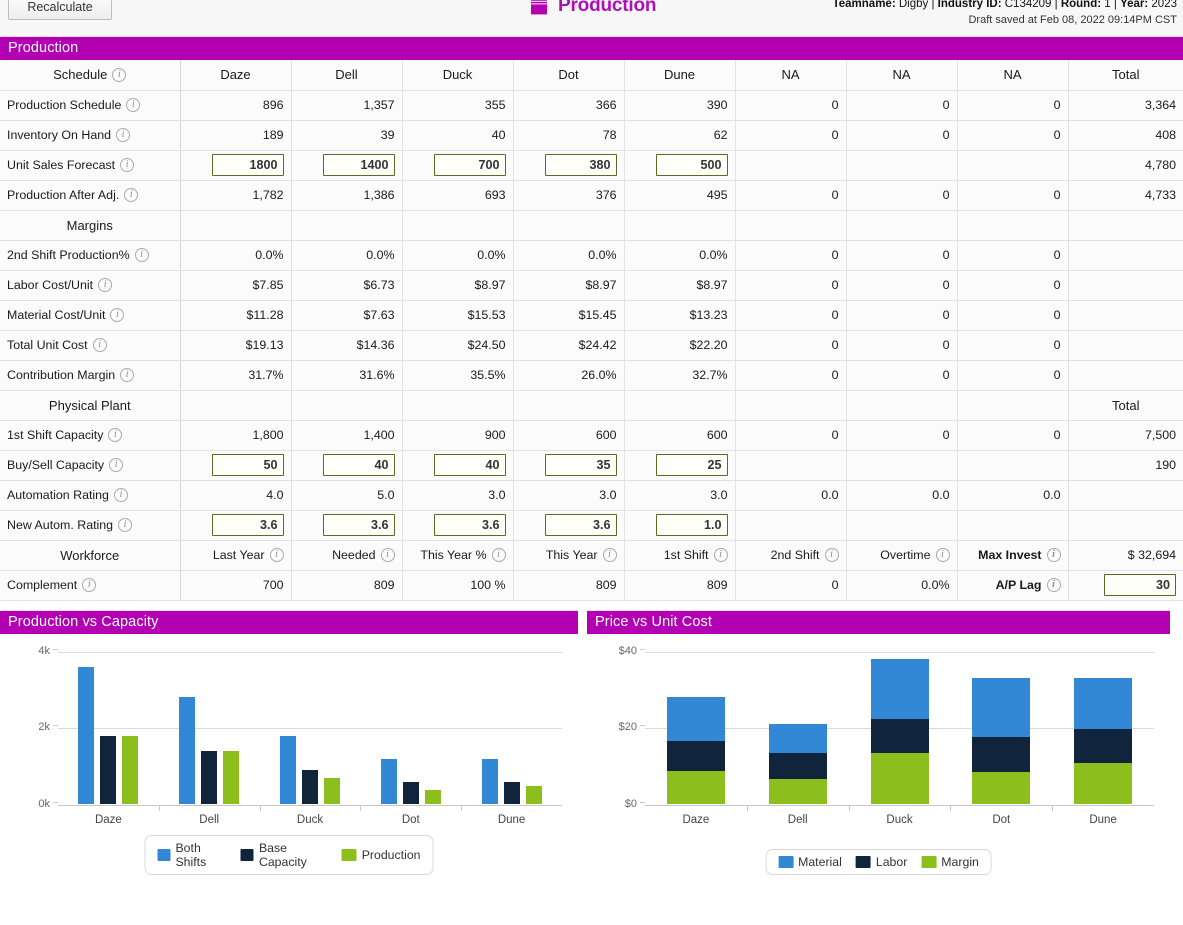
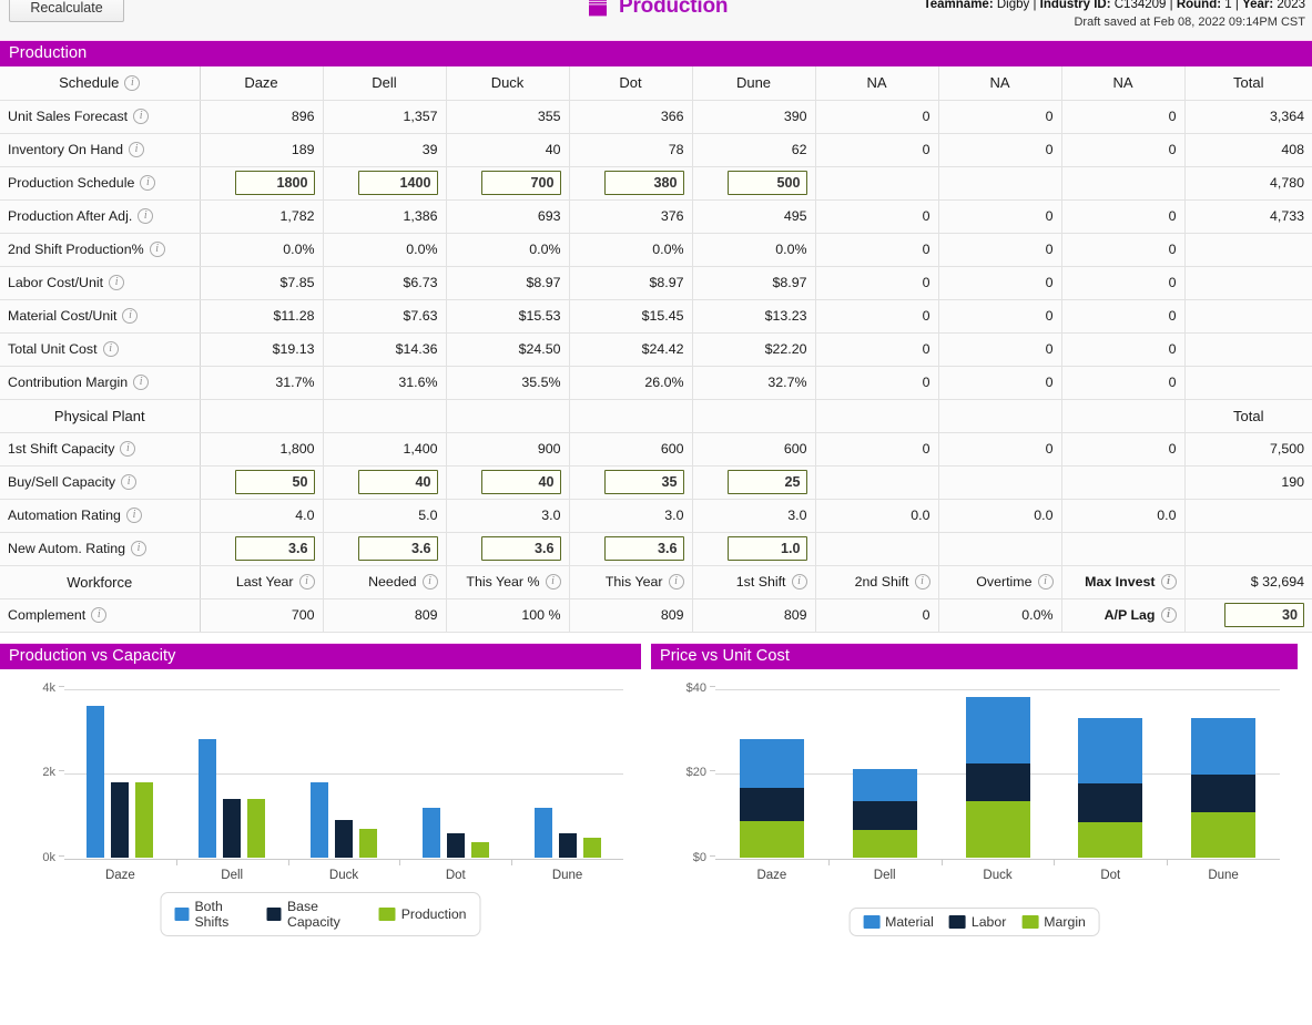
  Recalculate
  Production
  Teamname: Digby | Industry ID: C134209 | Round: 1 | Year: 2023
  Draft saved at Feb 08, 2022 09:14PM CST
  Production
  Schedule i	Daze	Dell	Duck	Dot	Dune	NA	NA	NA	Total
- Production Schedule i	896	1,357	355	366	390	0	0	0	3,364
+ Unit Sales Forecast i	896	1,357	355	366	390	0	0	0	3,364
  Inventory On Hand i	189	39	40	78	62	0	0	0	408
- Unit Sales Forecast i	1800	1400	700	380	500				4,780
+ Production Schedule i	1800	1400	700	380	500				4,780
  Production After Adj. i	1,782	1,386	693	376	495	0	0	0	4,733
- Margins
  2nd Shift Production% i	0.0%	0.0%	0.0%	0.0%	0.0%	0	0	0
  Labor Cost/Unit i	$7.85	$6.73	$8.97	$8.97	$8.97	0	0	0
  Material Cost/Unit i	$11.28	$7.63	$15.53	$15.45	$13.23	0	0	0
  Total Unit Cost i	$19.13	$14.36	$24.50	$24.42	$22.20	0	0	0
  Contribution Margin i	31.7%	31.6%	35.5%	26.0%	32.7%	0	0	0
  Physical Plant									Total
  1st Shift Capacity i	1,800	1,400	900	600	600	0	0	0	7,500
  Buy/Sell Capacity i	50	40	40	35	25				190
  Automation Rating i	4.0	5.0	3.0	3.0	3.0	0.0	0.0	0.0
  New Autom. Rating i	3.6	3.6	3.6	3.6	1.0
  Workforce	Last Year i	Needed i	This Year % i	This Year i	1st Shift i	2nd Shift i	Overtime i	Max Invest i	$ 32,694
  Complement i	700	809	100 %	809	809	0	0.0%	A/P Lag i	30
  Production vs Capacity
  0k
  2k
  4k
  Daze
  Dell
  Duck
  Dot
  Dune
  Both Shifts
  Base Capacity
  Production
  Price vs Unit Cost
  $0
  $20
  $40
  Daze
  Dell
  Duck
  Dot
  Dune
  Material
  Labor
  Margin
